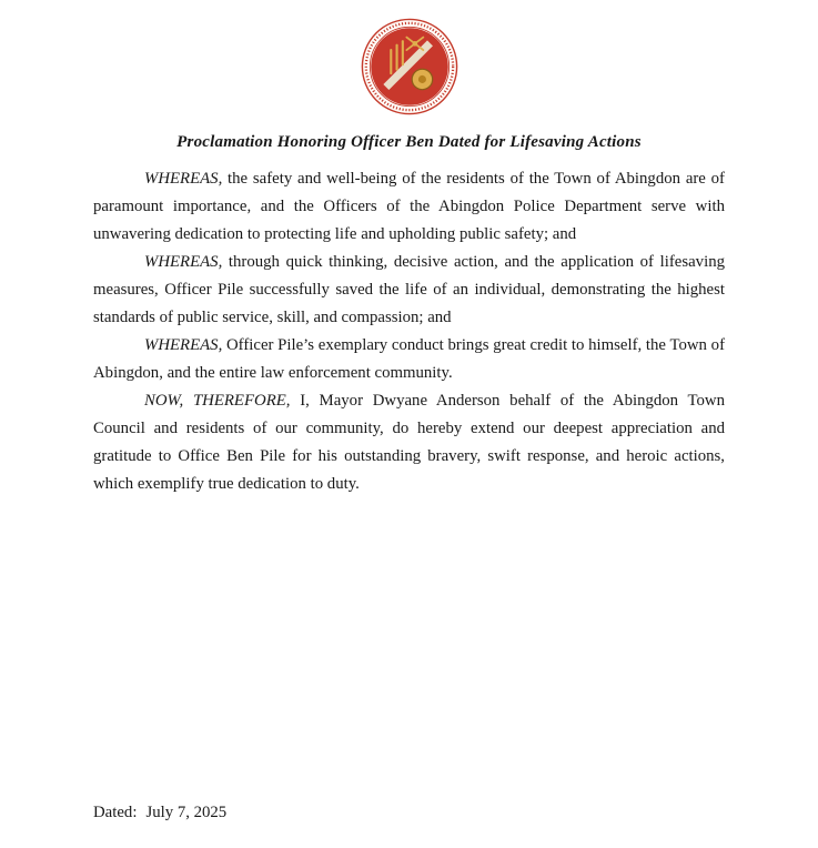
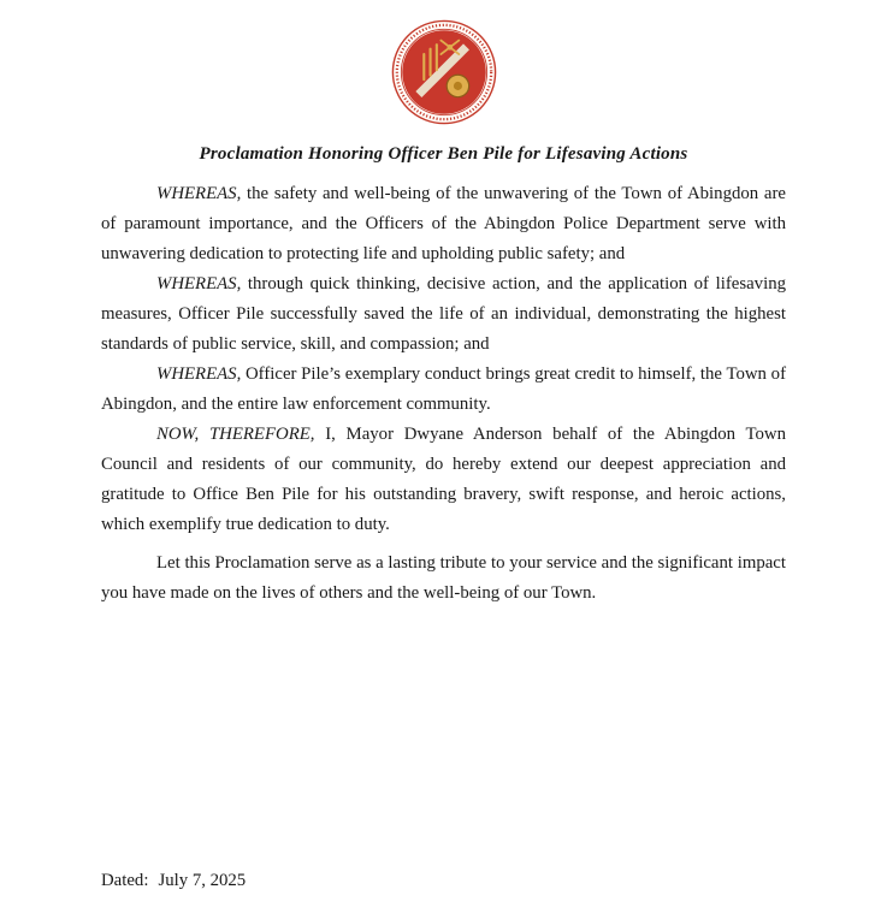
- Proclamation Honoring Officer Ben Dated for Lifesaving Actions
+ Proclamation Honoring Officer Ben Pile for Lifesaving Actions
- WHEREAS, the safety and well-being of the residents of the Town of Abingdon are of paramount importance, and the Officers of the Abingdon Police Department serve with unwavering dedication to protecting life and upholding public safety; and
+ WHEREAS, the safety and well-being of the unwavering of the Town of Abingdon are of paramount importance, and the Officers of the Abingdon Police Department serve with unwavering dedication to protecting life and upholding public safety; and
  WHEREAS, through quick thinking, decisive action, and the application of lifesaving measures, Officer Pile successfully saved the life of an individual, demonstrating the highest standards of public service, skill, and compassion; and
  WHEREAS, Officer Pile’s exemplary conduct brings great credit to himself, the Town of Abingdon, and the entire law enforcement community.
  NOW, THEREFORE, I, Mayor Dwyane Anderson behalf of the Abingdon Town Council and residents of our community, do hereby extend our deepest appreciation and gratitude to Office Ben Pile for his outstanding bravery, swift response, and heroic actions, which exemplify true dedication to duty.
+ Let this Proclamation serve as a lasting tribute to your service and the significant impact you have made on the lives of others and the well-being of our Town.
  Dated: July 7, 2025
